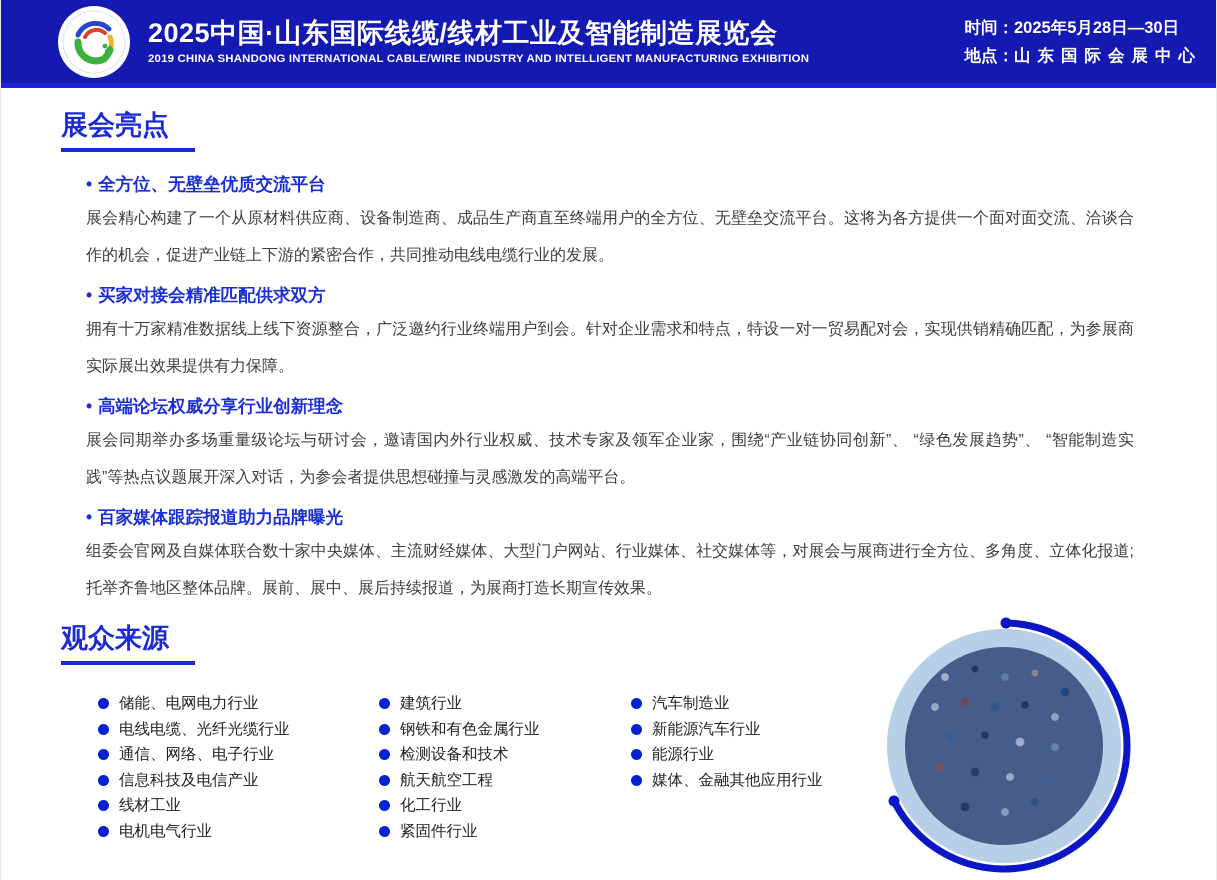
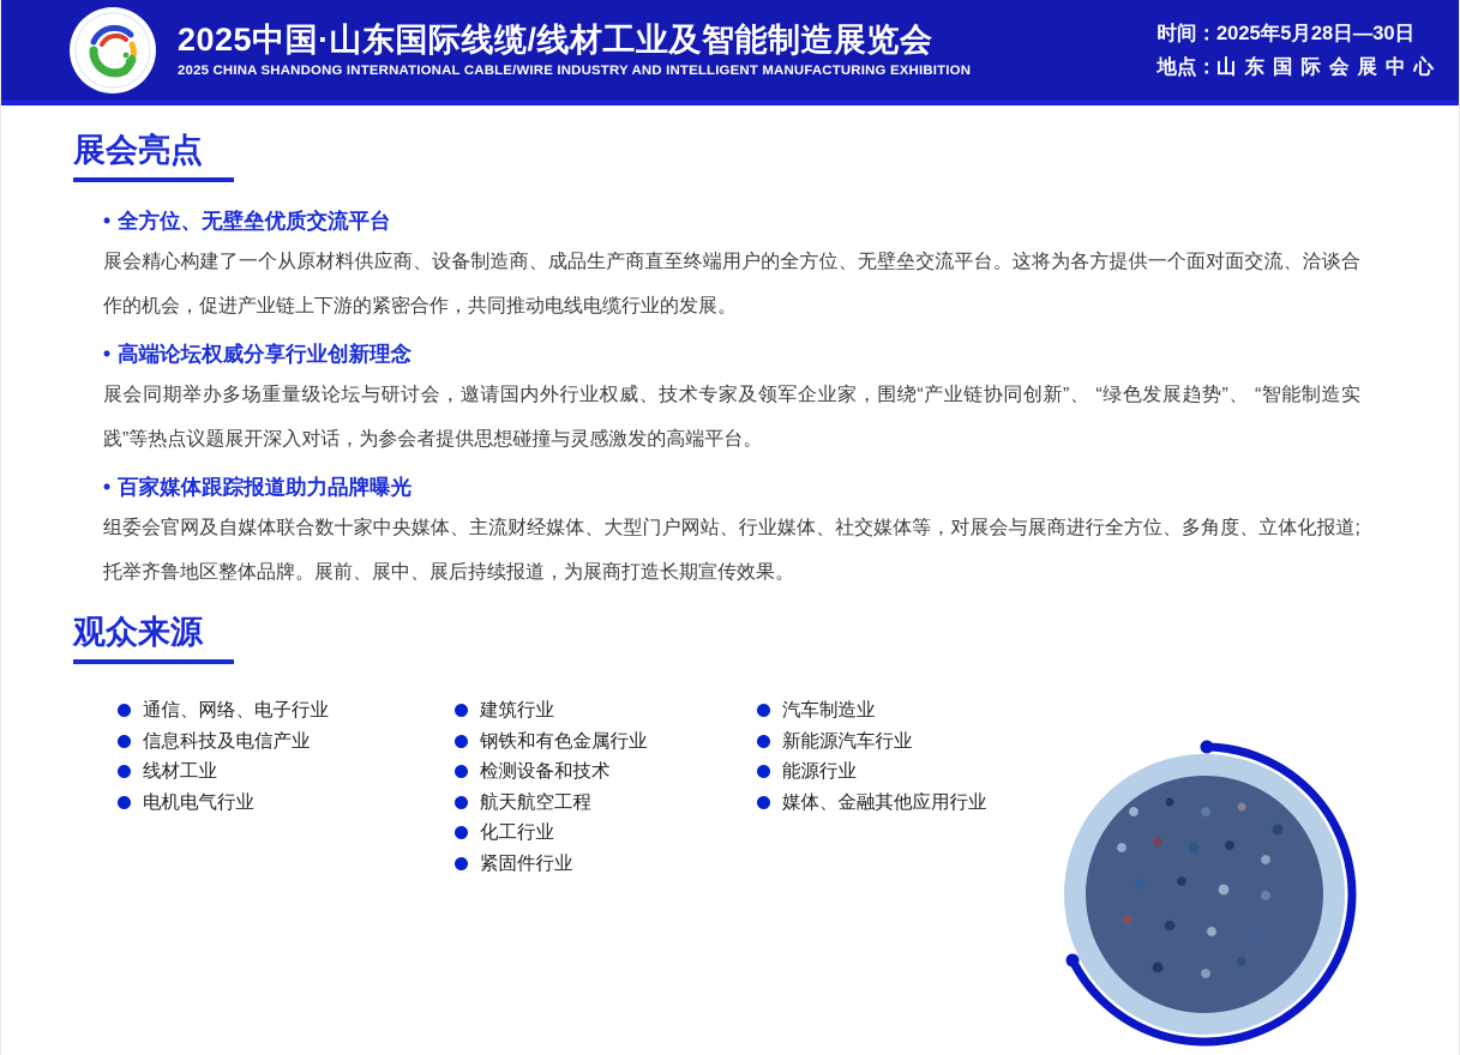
  2025中国·山东国际线缆/线材工业及智能制造展览会
- 2019 CHINA SHANDONG INTERNATIONAL CABLE/WIRE INDUSTRY AND INTELLIGENT MANUFACTURING EXHIBITION
+ 2025 CHINA SHANDONG INTERNATIONAL CABLE/WIRE INDUSTRY AND INTELLIGENT MANUFACTURING EXHIBITION
  时间：2025年5月28日—30日
  地点：山东国际会展中心
  展会亮点
  • 全方位、无壁垒优质交流平台
  展会精心构建了一个从原材料供应商、设备制造商、成品生产商直至终端用户的全方位、无壁垒交流平台。这将为各方提供一个面对面交流、洽谈合作的机会，促进产业链上下游的紧密合作，共同推动电线电缆行业的发展。
- • 买家对接会精准匹配供求双方
- 拥有十万家精准数据线上线下资源整合，广泛邀约行业终端用户到会。针对企业需求和特点，特设一对一贸易配对会，实现供销精确匹配，为参展商实际展出效果提供有力保障。
  • 高端论坛权威分享行业创新理念
  展会同期举办多场重量级论坛与研讨会，邀请国内外行业权威、技术专家及领军企业家，围绕“产业链协同创新”、 “绿色发展趋势”、 “智能制造实践”等热点议题展开深入对话，为参会者提供思想碰撞与灵感激发的高端平台。
  • 百家媒体跟踪报道助力品牌曝光
  组委会官网及自媒体联合数十家中央媒体、主流财经媒体、大型门户网站、行业媒体、社交媒体等，对展会与展商进行全方位、多角度、立体化报道;托举齐鲁地区整体品牌。展前、展中、展后持续报道，为展商打造长期宣传效果。
  观众来源
- 储能、电网电力行业
- 电线电缆、光纤光缆行业
  通信、网络、电子行业
  信息科技及电信产业
  线材工业
  电机电气行业
  建筑行业
  钢铁和有色金属行业
  检测设备和技术
  航天航空工程
  化工行业
  紧固件行业
  汽车制造业
  新能源汽车行业
  能源行业
  媒体、金融其他应用行业
